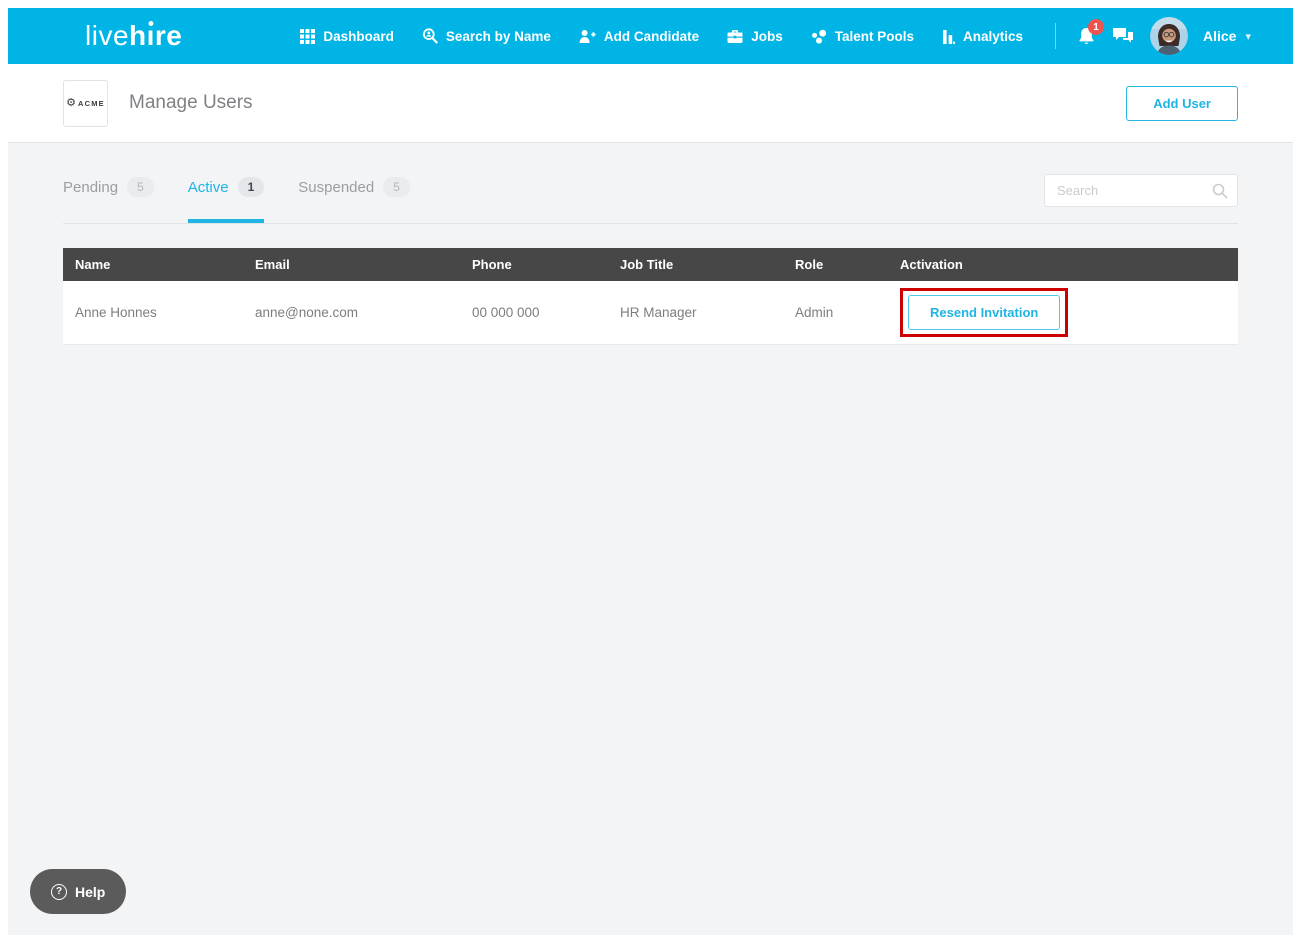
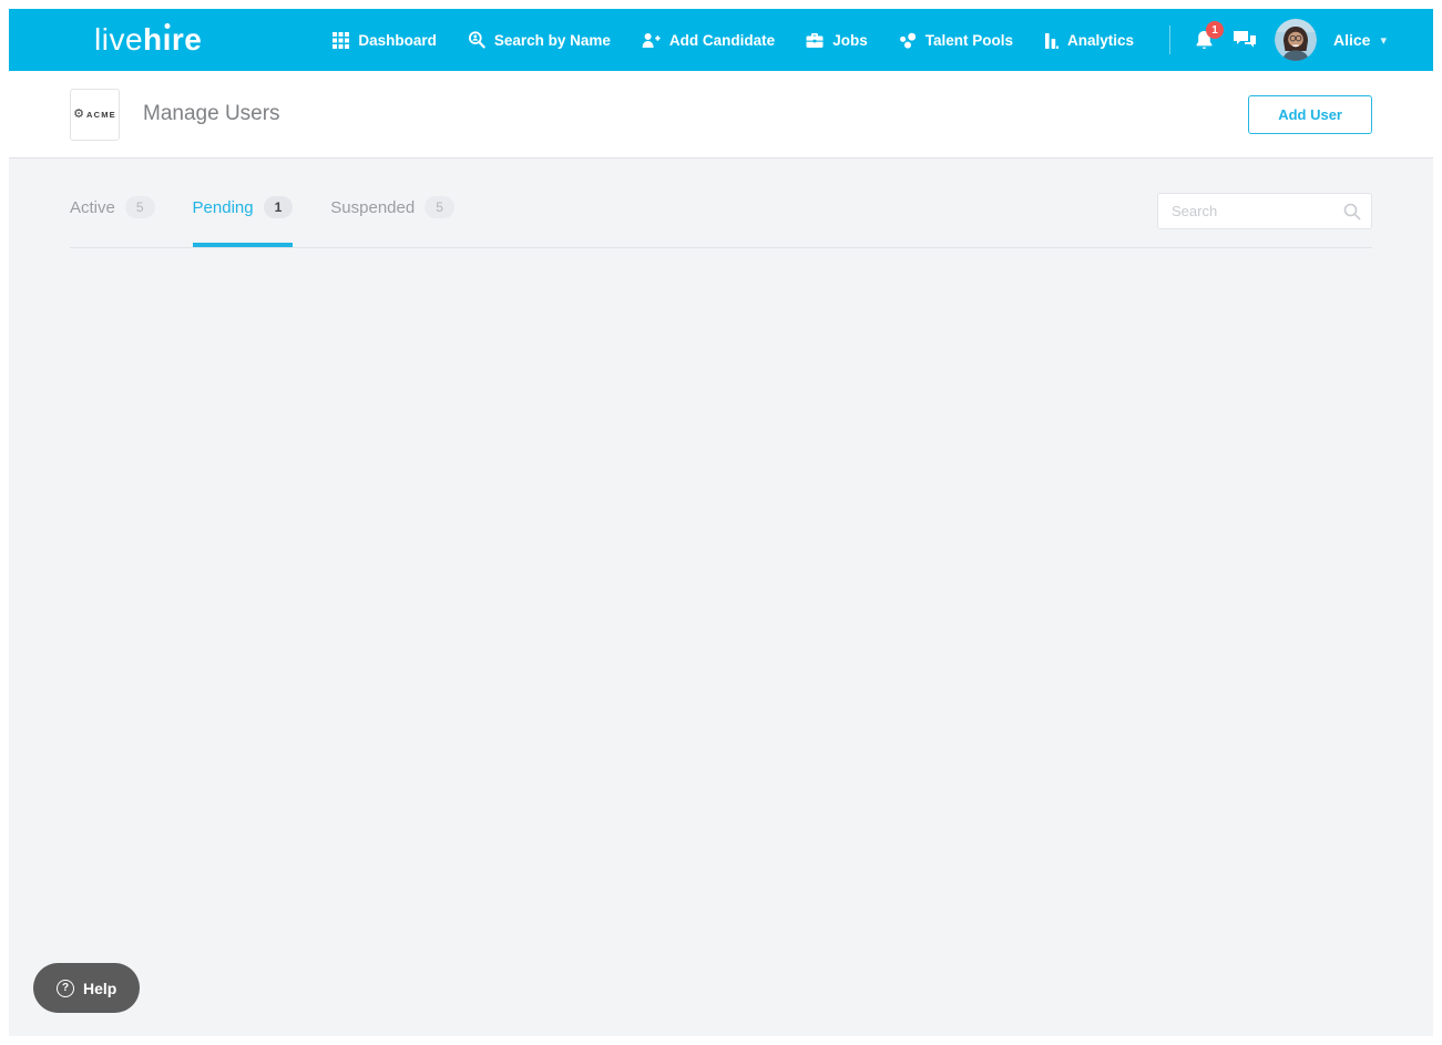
  livehıre
  Dashboard
  Search by Name
  Add Candidate
  Jobs
  Talent Pools
  Analytics
  1
  Alice
  ▾
  ⚙
  ACME
  Manage Users
  Add User
- Pending
+ Active
  5
- Active
+ Pending
  1
  Suspended
  5
  Search
- Name	Email	Phone	Job Title	Role	Activation
- Anne Honnes	anne@none.com	00 000 000	HR Manager	Admin	Resend Invitation
  ?
  Help
